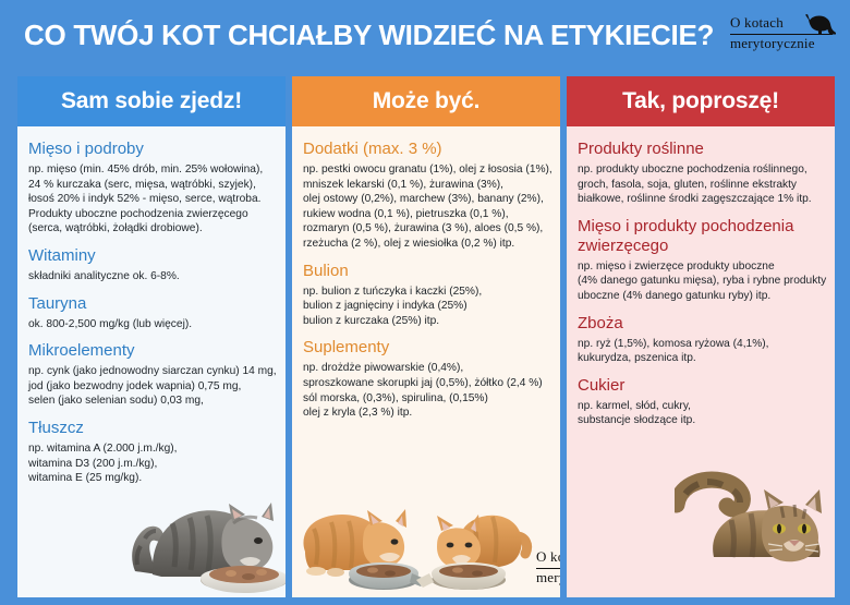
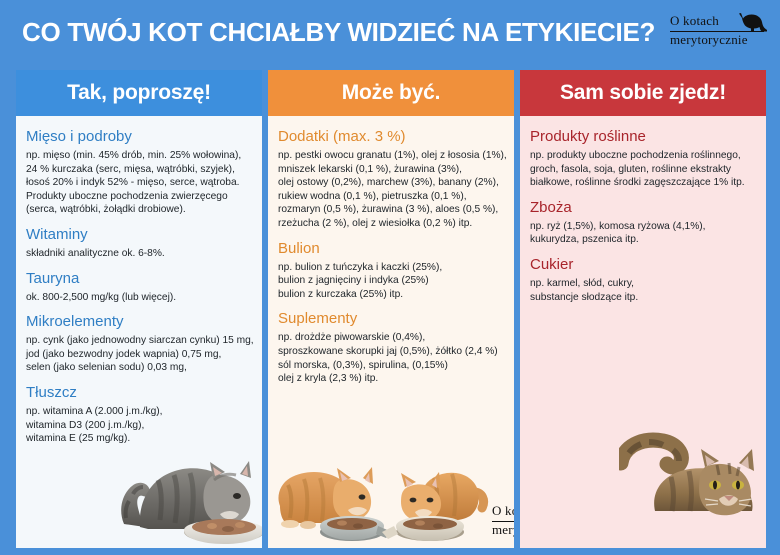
  CO TWÓJ KOT CHCIAŁBY WIDZIEĆ NA ETYKIECIE?
  O kotach
  merytorycznie
- Sam sobie zjedz!
+ Tak, poproszę!
  Mięso i podroby
  np. mięso (min. 45% drób, min. 25% wołowina),
  24 % kurczaka (serc, mięsa, wątróbki, szyjek),
  łosoś 20% i indyk 52% - mięso, serce, wątroba.
  Produkty uboczne pochodzenia zwierzęcego
  (serca, wątróbki, żołądki drobiowe).
  Witaminy
  składniki analityczne ok. 6-8%.
  Tauryna
  ok. 800-2,500 mg/kg (lub więcej).
  Mikroelementy
- np. cynk (jako jednowodny siarczan cynku) 14 mg,
+ np. cynk (jako jednowodny siarczan cynku) 15 mg,
  jod (jako bezwodny jodek wapnia) 0,75 mg,
  selen (jako selenian sodu) 0,03 mg,
  Tłuszcz
  np. witamina A (2.000 j.m./kg),
  witamina D3 (200 j.m./kg),
  witamina E (25 mg/kg).
  Może być.
  Dodatki (max. 3 %)
  np. pestki owocu granatu (1%), olej z łososia (1%),
  mniszek lekarski (0,1 %), żurawina (3%),
  olej ostowy (0,2%), marchew (3%), banany (2%),
  rukiew wodna (0,1 %), pietruszka (0,1 %),
  rozmaryn (0,5 %), żurawina (3 %), aloes (0,5 %),
  rzeżucha (2 %), olej z wiesiołka (0,2 %) itp.
  Bulion
  np. bulion z tuńczyka i kaczki (25%),
  bulion z jagnięciny i indyka (25%)
  bulion z kurczaka (25%) itp.
  Suplementy
  np. drożdże piwowarskie (0,4%),
  sproszkowane skorupki jaj (0,5%), żółtko (2,4 %)
  sól morska, (0,3%), spirulina, (0,15%)
  olej z kryla (2,3 %) itp.
- Tak, poproszę!
+ Sam sobie zjedz!
  Produkty roślinne
  np. produkty uboczne pochodzenia roślinnego,
  groch, fasola, soja, gluten, roślinne ekstrakty
  białkowe, roślinne środki zagęszczające 1% itp.
- Mięso i produkty pochodzenia zwierzęcego
- np. mięso i zwierzęce produkty uboczne
- (4% danego gatunku mięsa), ryba i rybne produkty
- uboczne (4% danego gatunku ryby) itp.
  Zboża
  np. ryż (1,5%), komosa ryżowa (4,1%),
  kukurydza, pszenica itp.
  Cukier
  np. karmel, słód, cukry,
  substancje słodzące itp.
